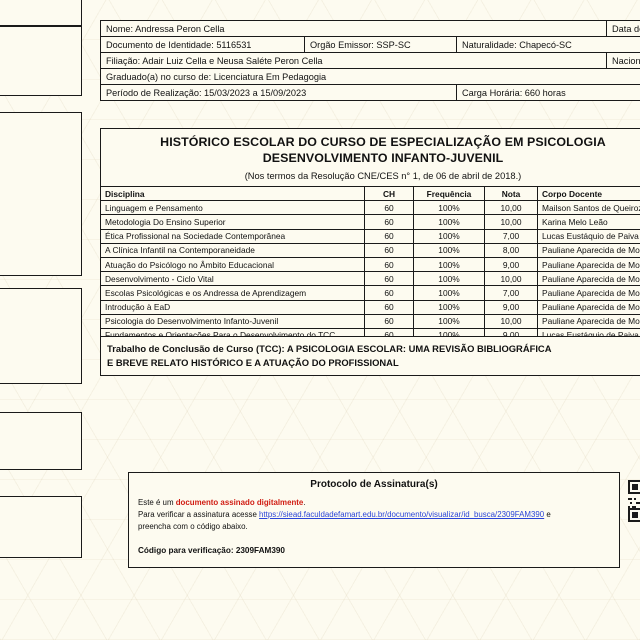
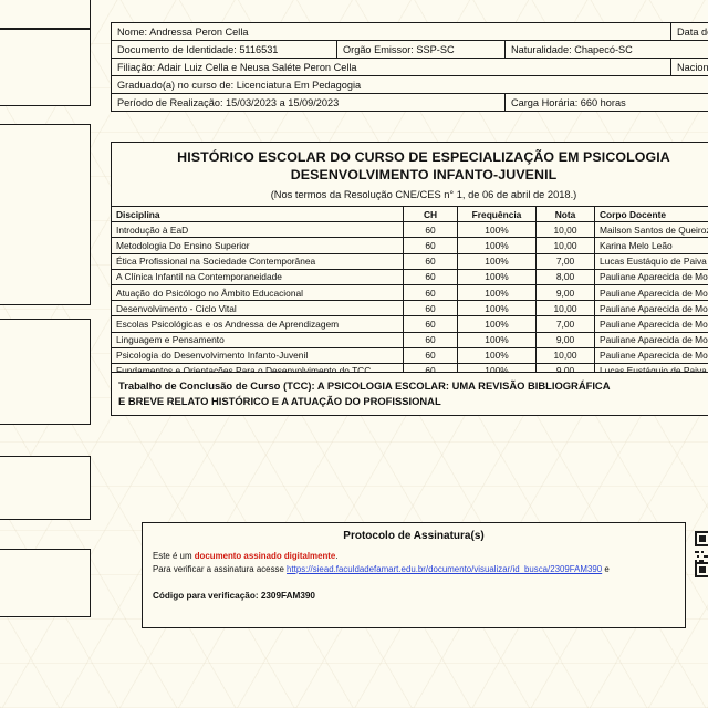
  Nome: Andressa Peron Cella	Data d
  Documento de Identidade: 5116531	Orgão Emissor: SSP-SC	Naturalidade: Chapecó-SC
  Filiação: Adair Luiz Cella e Neusa Saléte Peron Cella	Nacion
  Graduado(a) no curso de: Licenciatura Em Pedagogia
  Período de Realização: 15/03/2023 a 15/09/2023	Carga Horária: 660 horas
  HISTÓRICO ESCOLAR DO CURSO DE ESPECIALIZAÇÃO EM PSICOLOGIA
  DESENVOLVIMENTO INFANTO-JUVENIL
  (Nos termos da Resolução CNE/CES n° 1, de 06 de abril de 2018.)
  Disciplina	CH	Frequência	Nota	Corpo Docente
- Linguagem e Pensamento	60	100%	10,00	Mailson Santos de Queiro
+ Introdução à EaD	60	100%	10,00	Mailson Santos de Queiro
  Metodologia Do Ensino Superior	60	100%	10,00	Karina Melo Leão
  Ética Profissional na Sociedade Contemporânea	60	100%	7,00	Lucas Eustáquio de Paiva
  A Clínica Infantil na Contemporaneidade	60	100%	8,00	Pauliane Aparecida de Mo
  Atuação do Psicólogo no Âmbito Educacional	60	100%	9,00	Pauliane Aparecida de Mo
  Desenvolvimento - Ciclo Vital	60	100%	10,00	Pauliane Aparecida de Mo
  Escolas Psicológicas e os Andressa de Aprendizagem	60	100%	7,00	Pauliane Aparecida de Mo
- Introdução à EaD	60	100%	9,00	Pauliane Aparecida de Mo
+ Linguagem e Pensamento	60	100%	9,00	Pauliane Aparecida de Mo
  Psicologia do Desenvolvimento Infanto-Juvenil	60	100%	10,00	Pauliane Aparecida de Mo
  Trabalho de Conclusão de Curso (TCC): A PSICOLOGIA ESCOLAR: UMA REVISÃO BIBLIOGRÁFICA
  E BREVE RELATO HISTÓRICO E A ATUAÇÃO DO PROFISSIONAL
  Protocolo de Assinatura(s)
  Este é um documento assinado digitalmente.
  Para verificar a assinatura acesse https://siead.faculdadefamart.edu.br/documento/visualizar/id_busca/2309FAM390 e
- preencha com o código abaixo.
  Código para verificação: 2309FAM390
